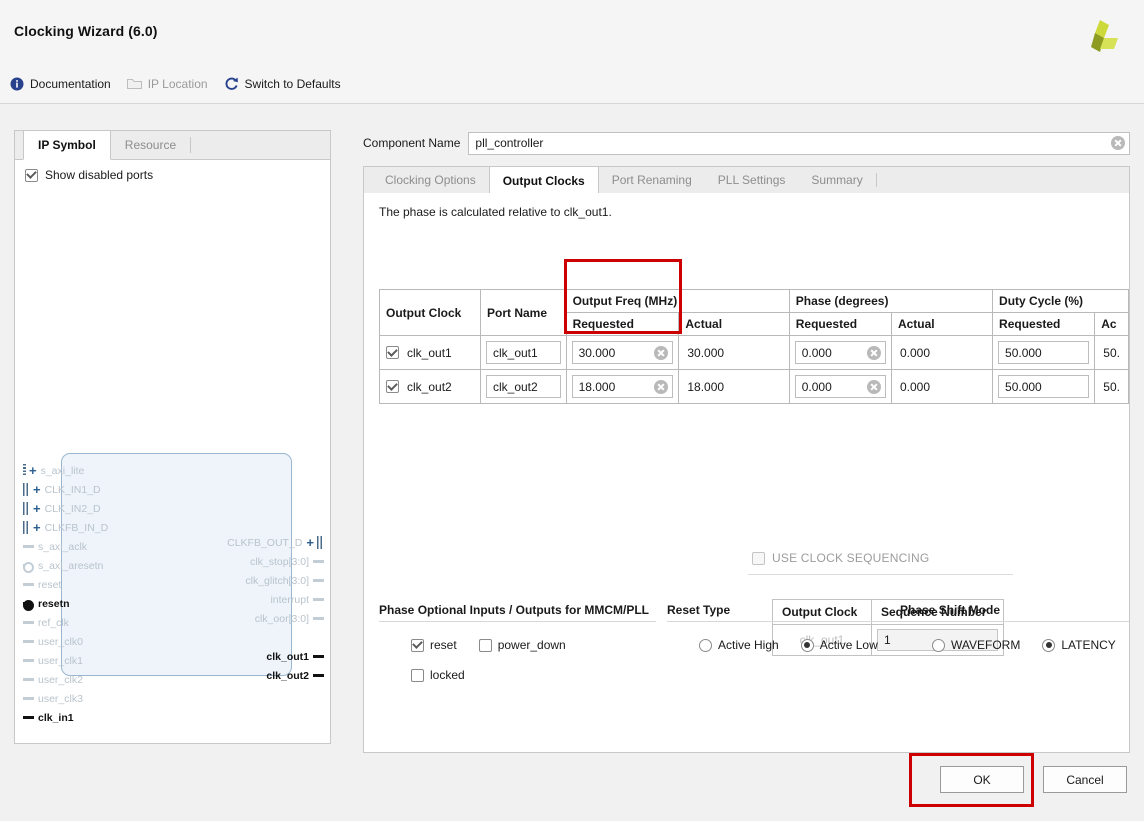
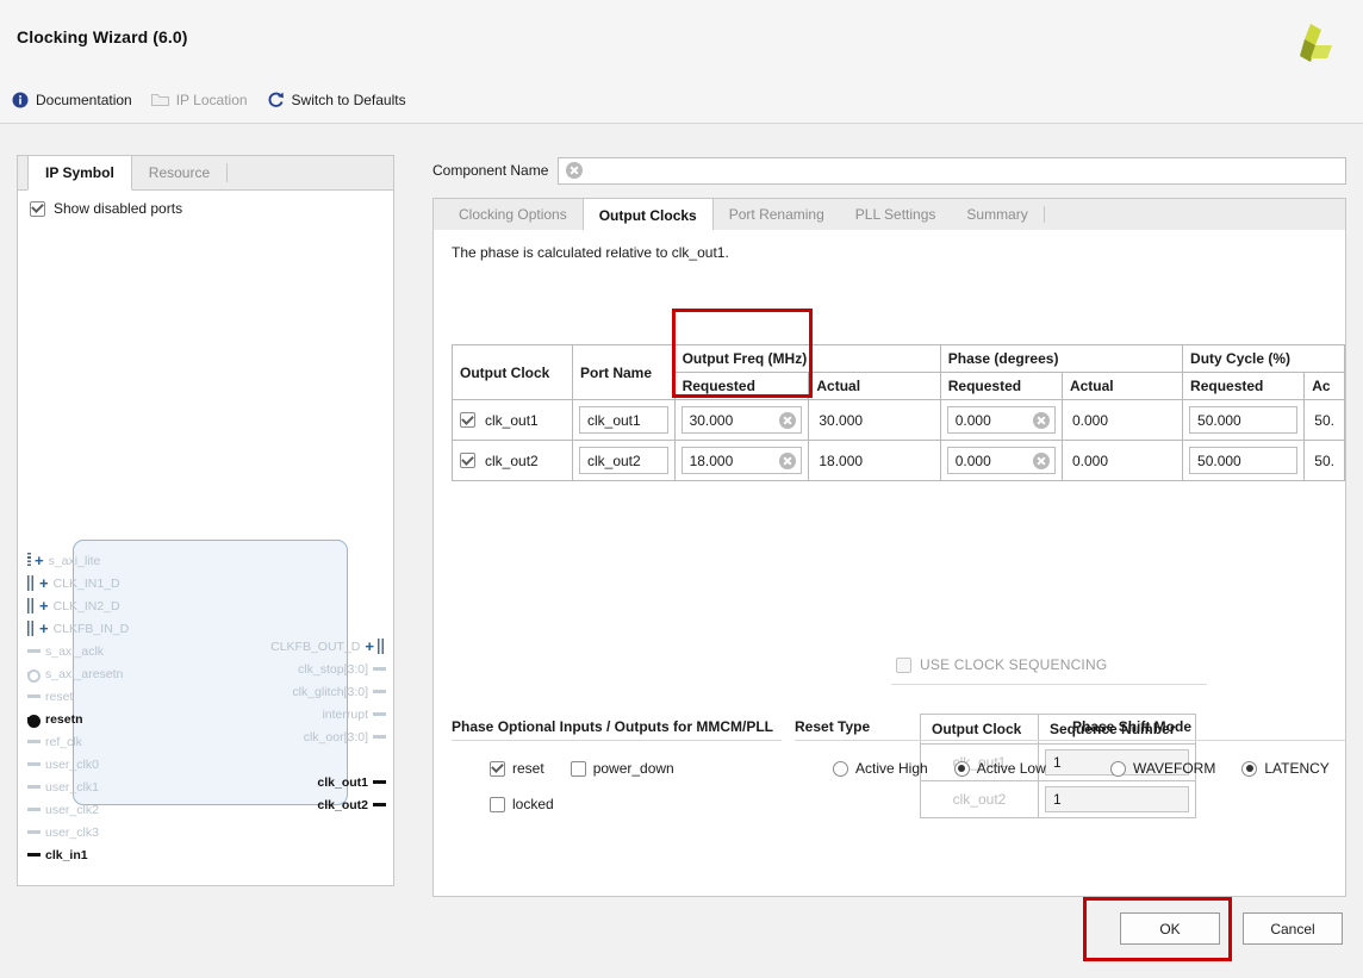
  Clocking Wizard (6.0)
  Documentation
  IP Location
  Switch to Defaults
  IP Symbol
  Resource
  Show disabled ports
  +
  s_axi_lite
  +
  CLK_IN1_D
  +
  CLK_IN2_D
  +
  CLKFB_IN_D
  s_axi_aclk
  s_axi_aresetn
  reset
  resetn
  ref_clk
  user_clk0
  user_clk1
  user_clk2
  user_clk3
  clk_in1
  +
  CLKFB_OUT_D
  clk_stop[3:0]
  clk_glitch[3:0]
  interrupt
  clk_oor[3:0]
  clk_out1
  clk_out2
  Component Name
- pll_controller
  Clocking Options
  Output Clocks
  Port Renaming
  PLL Settings
  Summary
  The phase is calculated relative to clk_out1.
  Output Clock	Port Name	Output Freq (MHz)	Phase (degrees)	Duty Cycle (%)
  Requested	Actual	Requested	Actual	Requested	Ac
  clk_out1	clk_out1	30.000	30.000	0.000	0.000	50.000	50.
  clk_out2	clk_out2	18.000	18.000	0.000	0.000	50.000	50.
  USE CLOCK SEQUENCING
  Output Clock	Sequence Number
+ clk_out2	1
  Phase Optional Inputs / Outputs for MMCM/PLL
  Reset Type
  Phase Shift Mode
  reset
  power_down
  locked
  Active High
  Active Low
  WAVEFORM
  LATENCY
  OK
  Cancel
